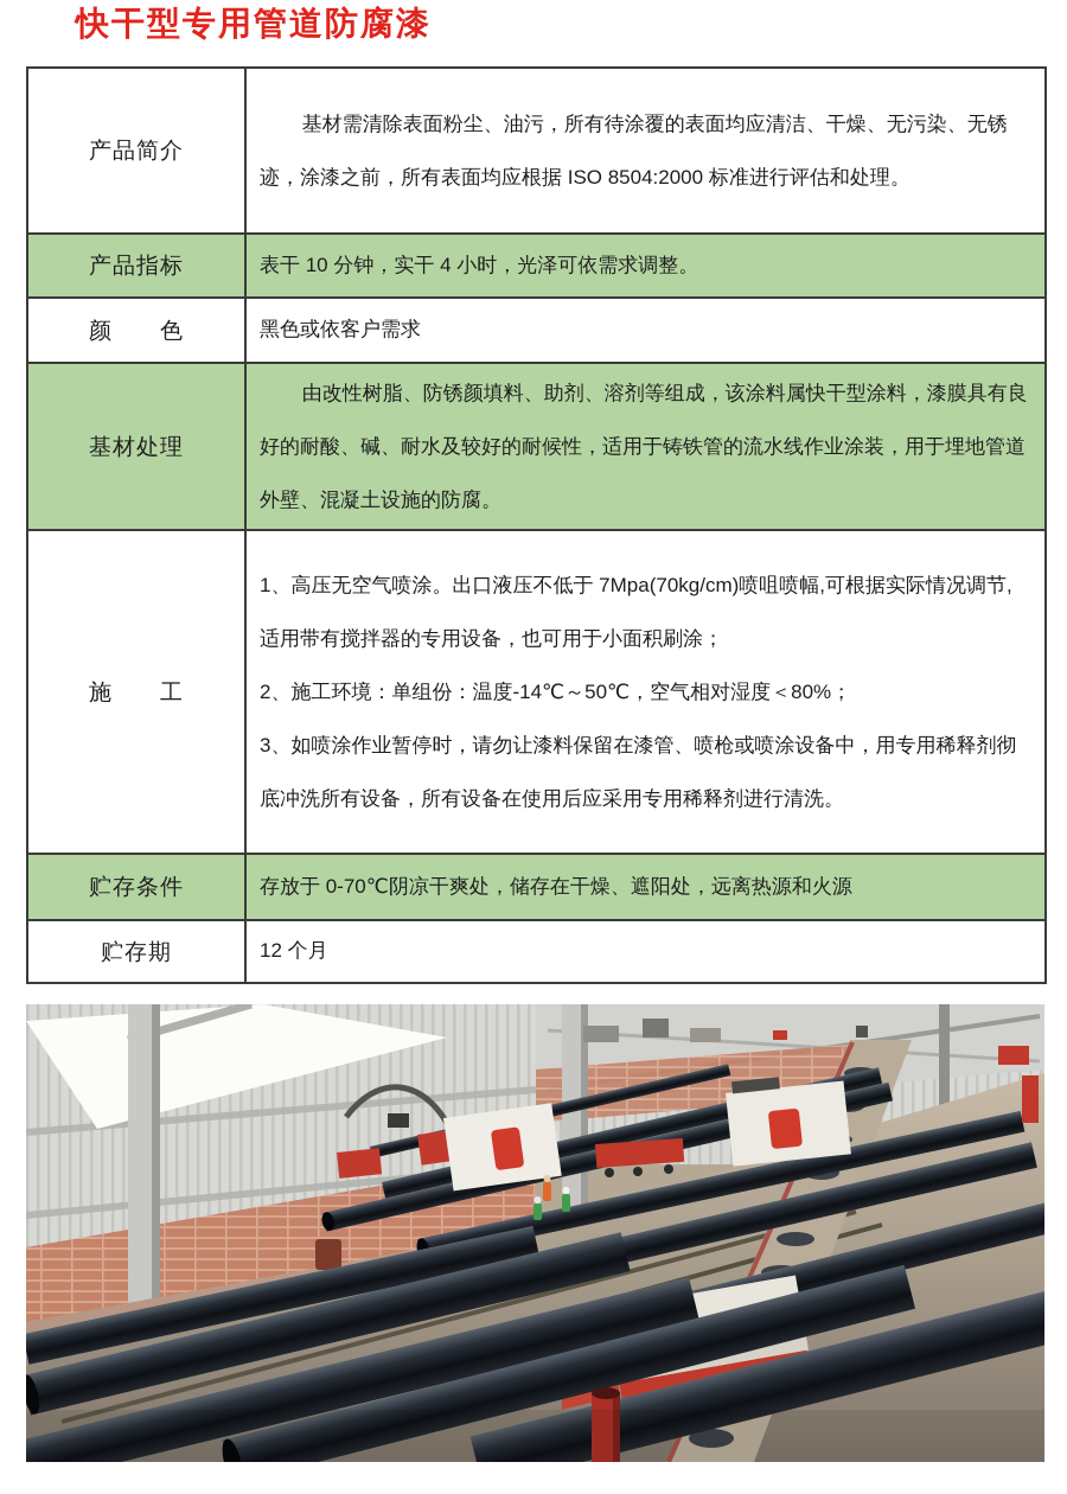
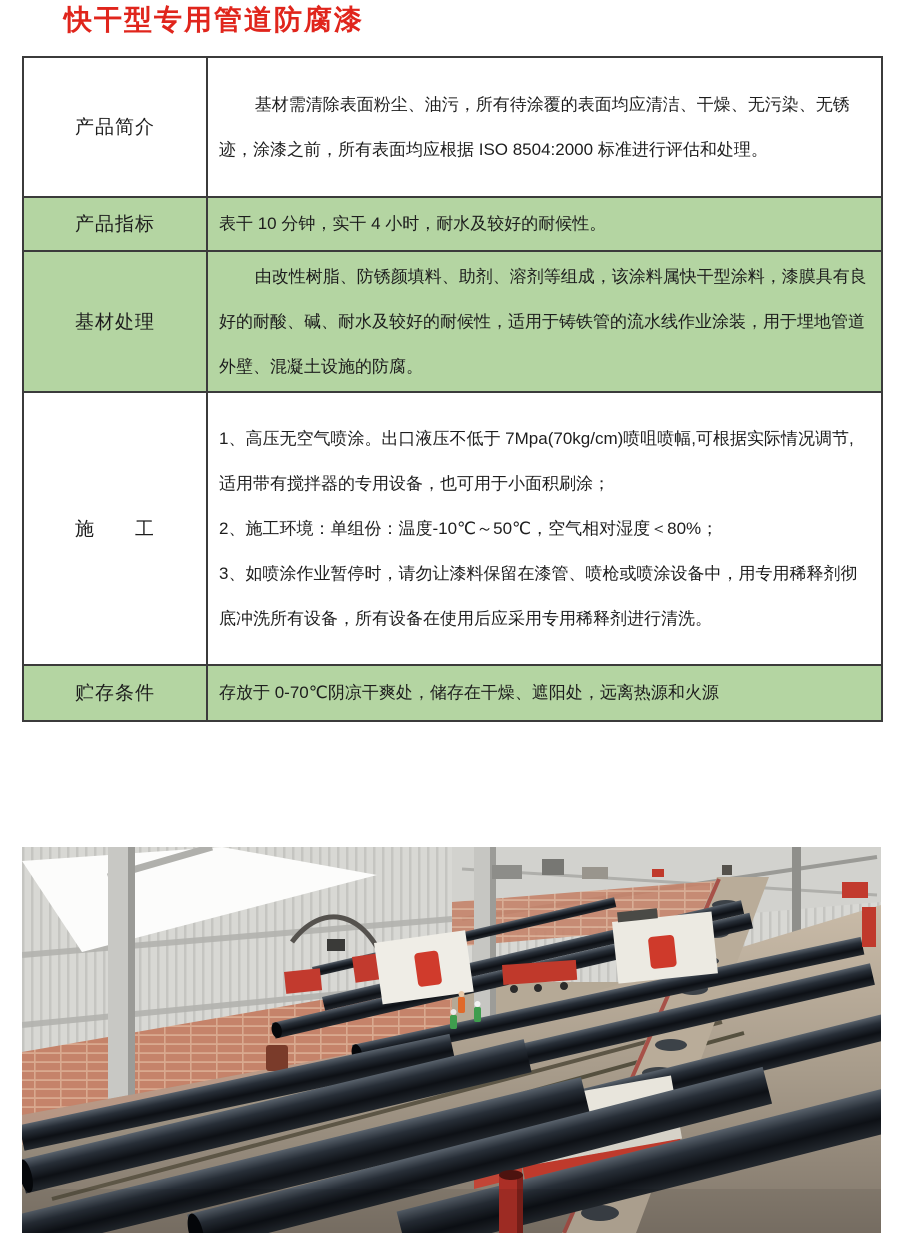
  快干型专用管道防腐漆
  产品简介	基材需清除表面粉尘、油污，所有待涂覆的表面均应清洁、干燥、无污染、无锈迹，涂漆之前，所有表面均应根据 ISO 8504:2000 标准进行评估和处理。
- 产品指标	表干 10 分钟，实干 4 小时，光泽可依需求调整。
+ 产品指标	表干 10 分钟，实干 4 小时，耐水及较好的耐候性。
- 颜 色	黑色或依客户需求
  基材处理	由改性树脂、防锈颜填料、助剂、溶剂等组成，该涂料属快干型涂料，漆膜具有良好的耐酸、碱、耐水及较好的耐候性，适用于铸铁管的流水线作业涂装，用于埋地管道外壁、混凝土设施的防腐。
- 施 工	1、高压无空气喷涂。出口液压不低于 7Mpa(70kg/cm)喷咀喷幅,可根据实际情况调节,适用带有搅拌器的专用设备，也可用于小面积刷涂； 2、施工环境：单组份：温度-14℃～50℃，空气相对湿度＜80%； 3、如喷涂作业暂停时，请勿让漆料保留在漆管、喷枪或喷涂设备中，用专用稀释剂彻底冲洗所有设备，所有设备在使用后应采用专用稀释剂进行清洗。
+ 施 工	1、高压无空气喷涂。出口液压不低于 7Mpa(70kg/cm)喷咀喷幅,可根据实际情况调节,适用带有搅拌器的专用设备，也可用于小面积刷涂； 2、施工环境：单组份：温度-10℃～50℃，空气相对湿度＜80%； 3、如喷涂作业暂停时，请勿让漆料保留在漆管、喷枪或喷涂设备中，用专用稀释剂彻底冲洗所有设备，所有设备在使用后应采用专用稀释剂进行清洗。
  贮存条件	存放于 0-70℃阴凉干爽处，储存在干燥、遮阳处，远离热源和火源
- 贮存期	12 个月
